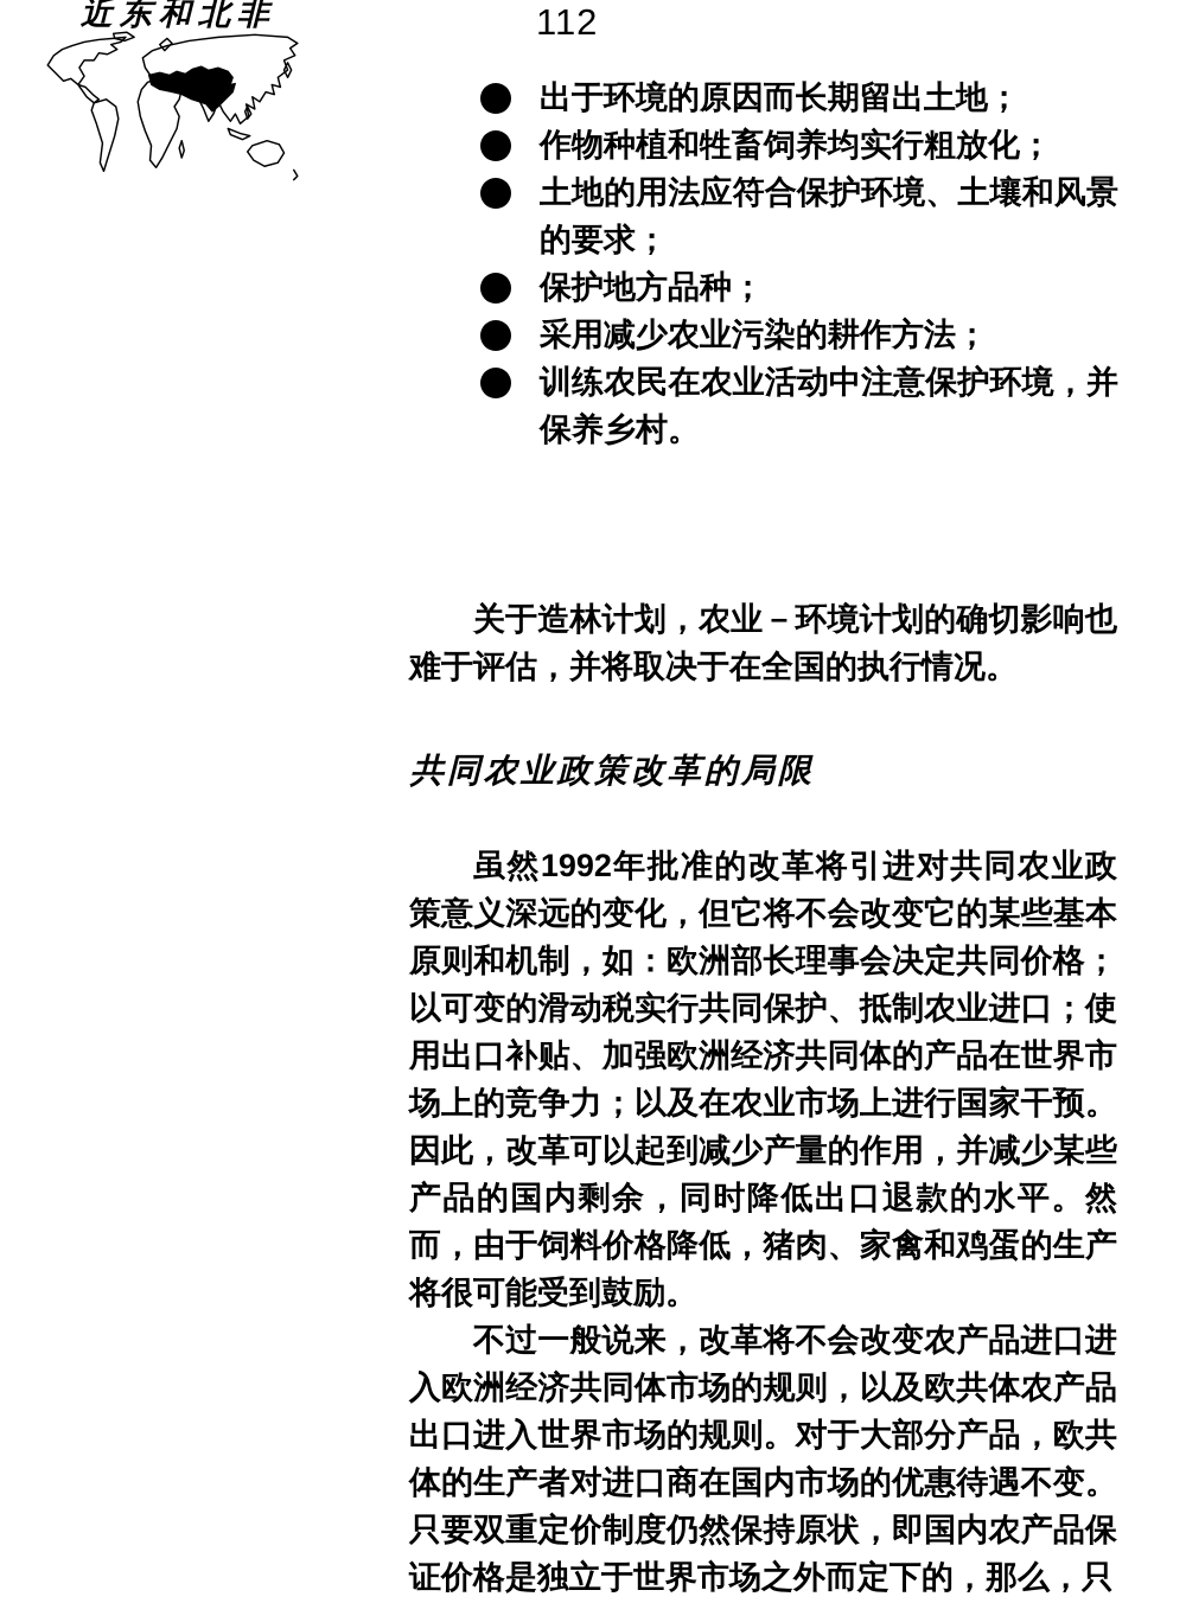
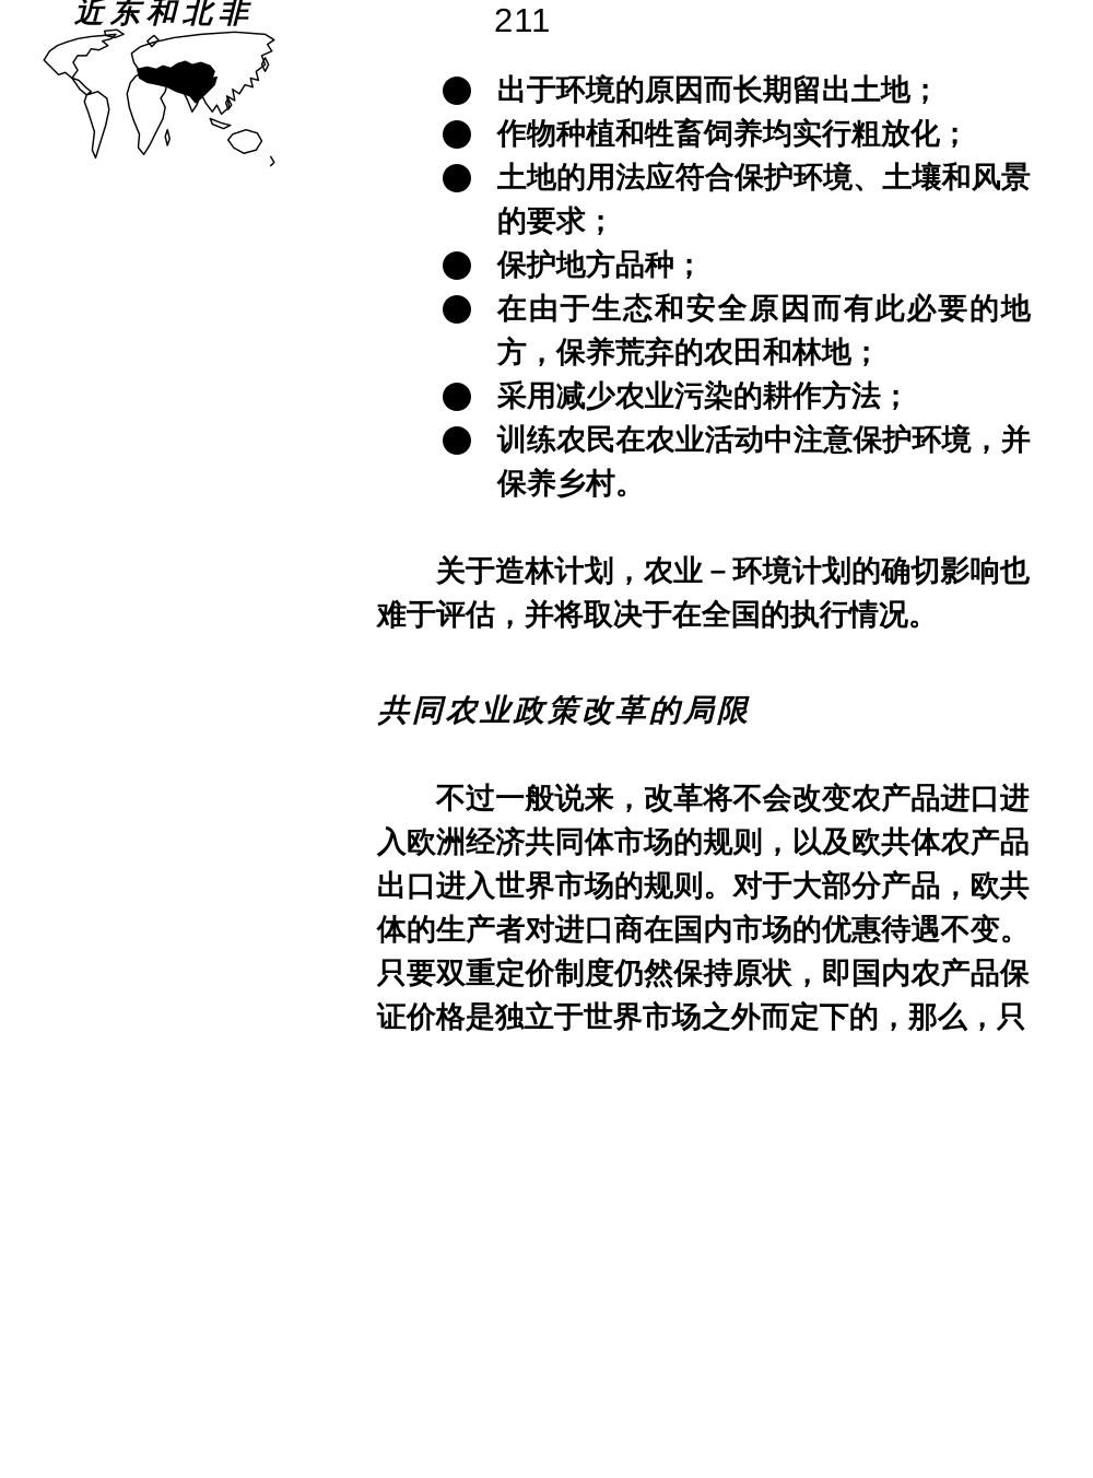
  近东和北非
- 112
+ 211
  出于环境的原因而长期留出土地；
  作物种植和牲畜饲养均实行粗放化；
  土地的用法应符合保护环境、土壤和风景的要求；
  保护地方品种；
+ 在由于生态和安全原因而有此必要的地方，保养荒弃的农田和林地；
  采用减少农业污染的耕作方法；
  训练农民在农业活动中注意保护环境，并保养乡村。
  关于造林计划，农业－环境计划的确切影响也难于评估，并将取决于在全国的执行情况。
  共同农业政策改革的局限
- 虽然1992年批准的改革将引进对共同农业政策意义深远的变化，但它将不会改变它的某些基本原则和机制，如：欧洲部长理事会决定共同价格；以可变的滑动税实行共同保护、抵制农业进口；使用出口补贴、加强欧洲经济共同体的产品在世界市场上的竞争力；以及在农业市场上进行国家干预。因此，改革可以起到减少产量的作用，并减少某些产品的国内剩余，同时降低出口退款的水平。然而，由于饲料价格降低，猪肉、家禽和鸡蛋的生产将很可能受到鼓励。
  不过一般说来，改革将不会改变农产品进口进入欧洲经济共同体市场的规则，以及欧共体农产品出口进入世界市场的规则。对于大部分产品，欧共体的生产者对进口商在国内市场的优惠待遇不变。只要双重定价制度仍然保持原状，即国内农产品保证价格是独立于世界市场之外而定下的，那么，只
